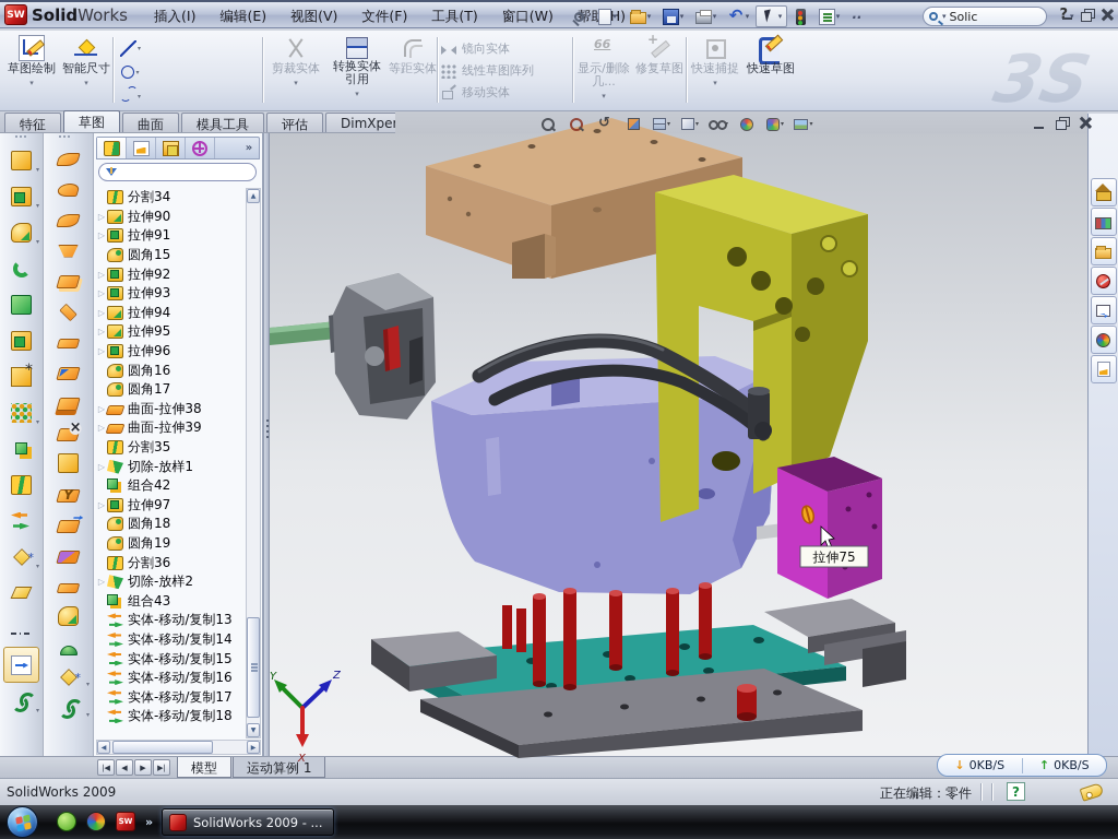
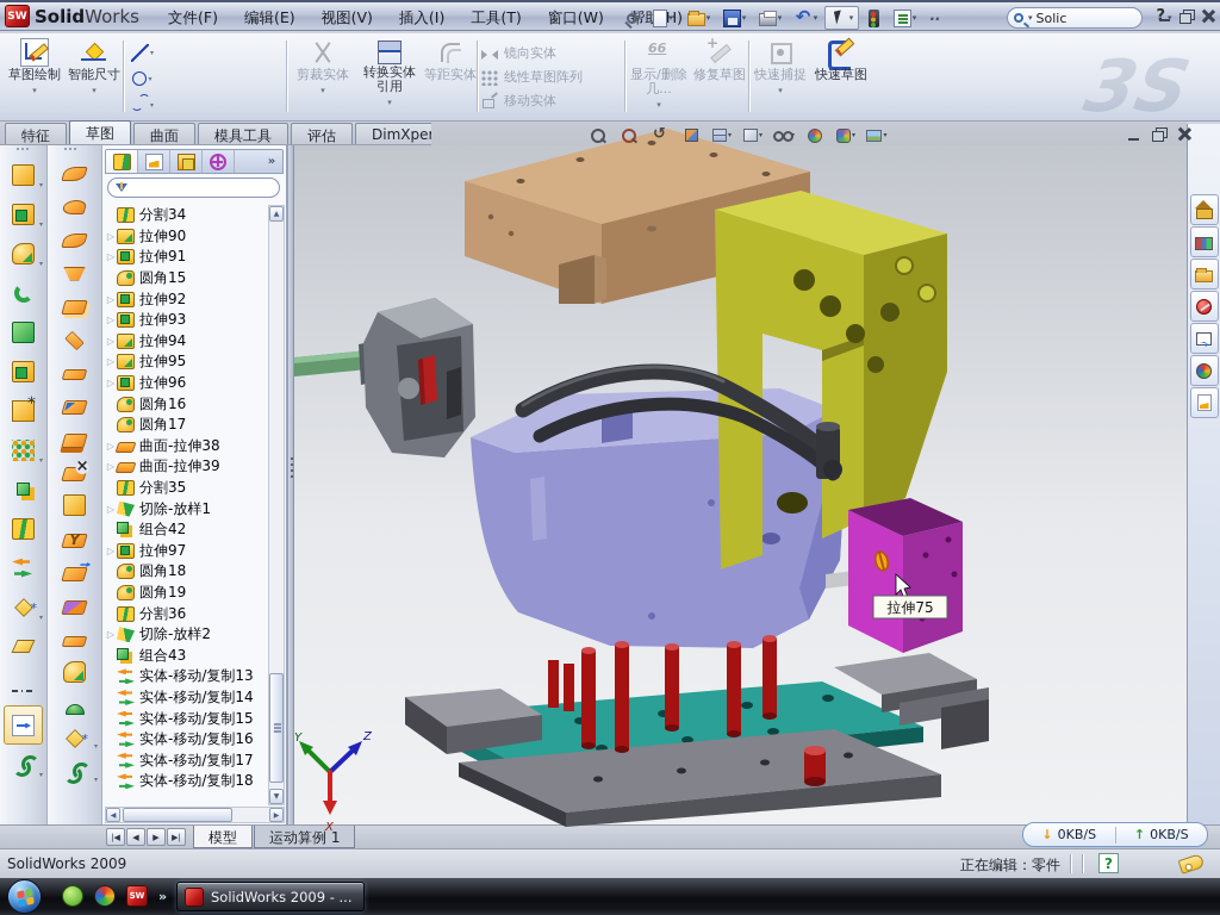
  SW
  SolidWorks
- 插入(I)
+ 文件(F)
  编辑(E)
  视图(V)
- 文件(F)
+ 插入(I)
  工具(T)
  窗口(W)
  ▾
  Solic
  草图绘制
  智能尺寸
  剪裁实体
  转换实体引用
  等距实体
  镜向实体
  线性草图阵列
  移动实体
  显示/删除几...
  修复草图
  快速捕捉
  快速草图
  特征
  草图
  曲面
  模具工具
  评估
  DimXpe
  »
  分割34
  ▷
  拉伸90
  ▷
  拉伸91
  圆角15
  ▷
  拉伸92
  ▷
  拉伸93
  ▷
  拉伸94
  ▷
  拉伸95
  ▷
  拉伸96
  圆角16
  圆角17
  ▷
  曲面-拉伸38
  ▷
  曲面-拉伸39
  分割35
  ▷
  切除-放样1
  组合42
  ▷
  拉伸97
  圆角18
  圆角19
  分割36
  ▷
  切除-放样2
  组合43
  实体-移动/复制13
  实体-移动/复制14
  实体-移动/复制15
  实体-移动/复制16
  实体-移动/复制17
  实体-移动/复制18
  Y
  Z
  X
  拉伸75
  |◀
  ◀
  ▶
  ▶|
  模型
  运动算例 1
  ↓
  0KB/S
  ↑
  0KB/S
  SolidWorks 2009
  正在编辑：零件
  ?
  SW
  »
  SolidWorks 2009 - ...
